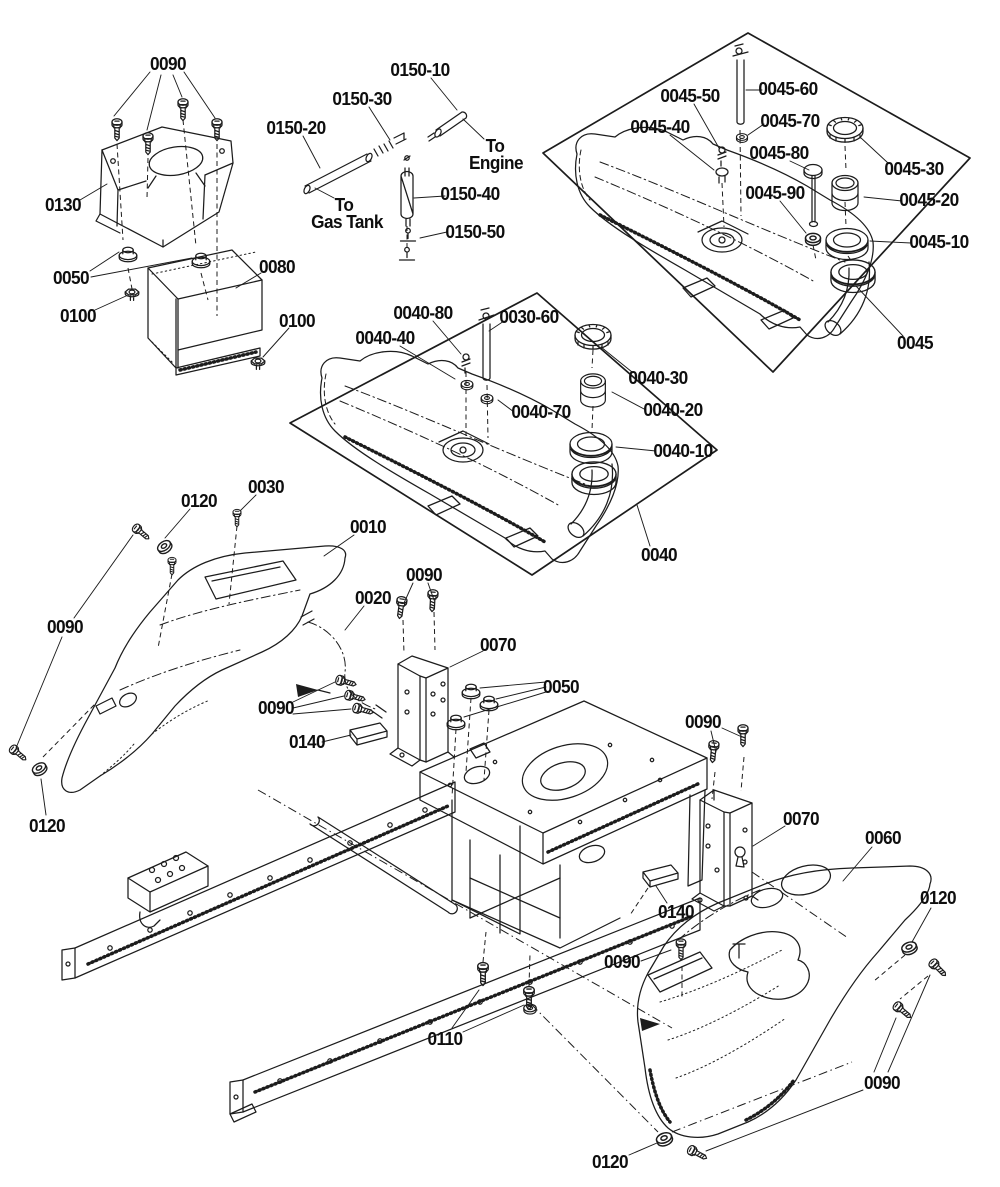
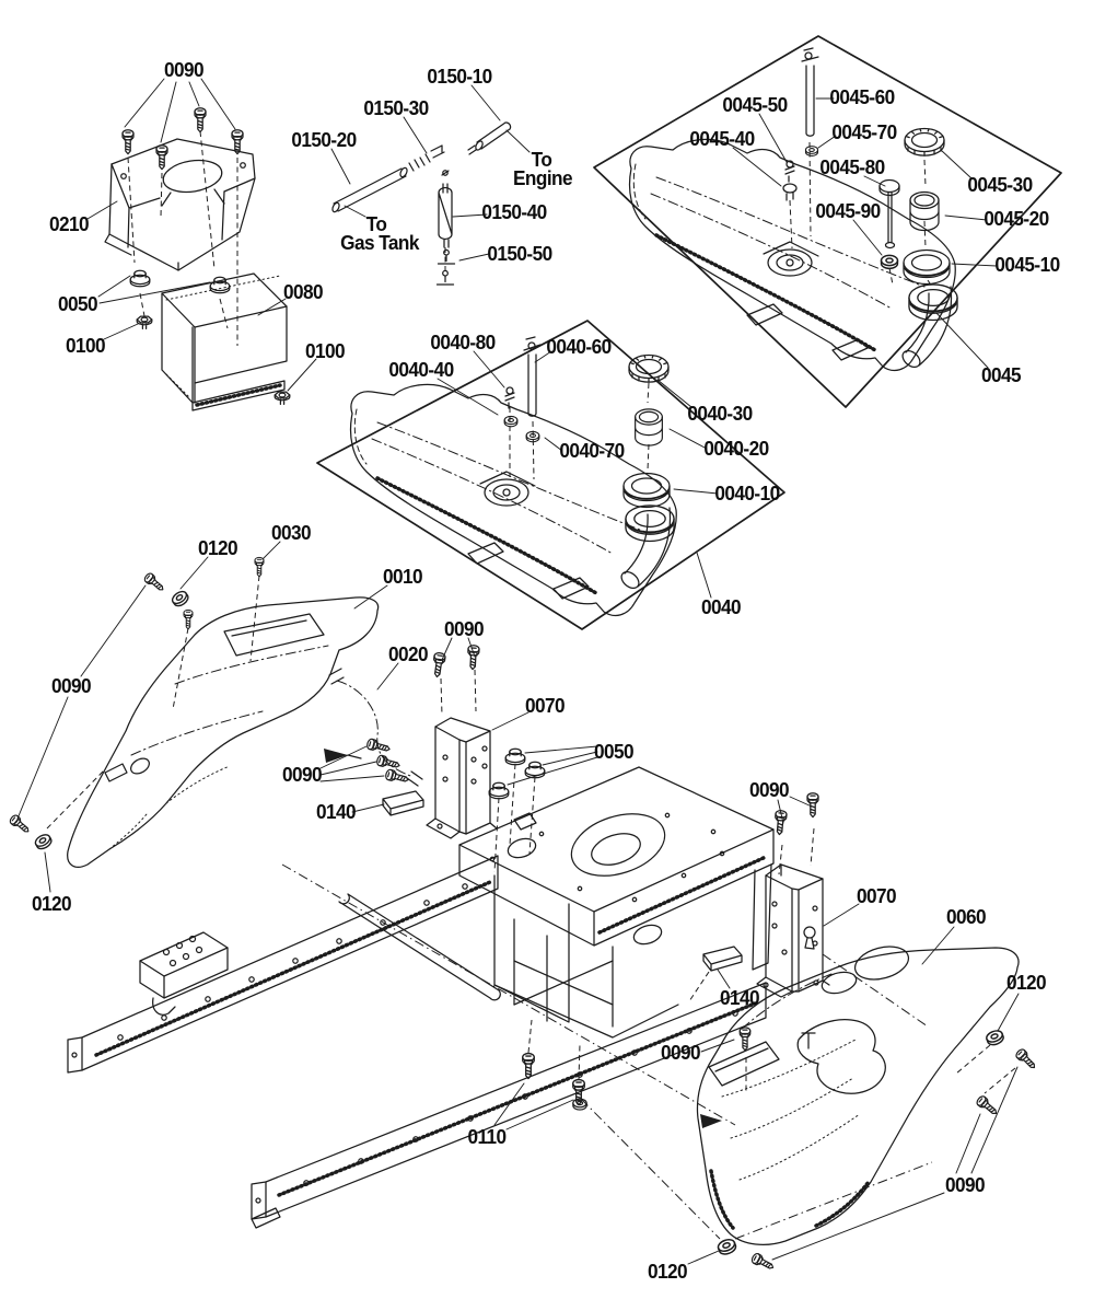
  0090
- 0130
+ 0210
  0050
  0080
  0100
  0100
  0150-10
  0150-30
  0150-20
  To
  Engine
  0150-40
  To
  Gas Tank
  0150-50
  0045-50
  0045-60
  0045-40
  0045-70
  0045-80
  0045-30
  0045-90
  0045-20
  0045-10
  0045
  0040-80
- 0030-60
+ 0040-60
  0040-40
  0040-30
  0040-70
  0040-20
  0040-10
  0040
  0120
  0030
  0010
  0020
  0090
  0090
  0070
  0050
  0090
  0140
  0120
  0090
  0070
  0060
  0120
  0140
  0090
  0110
  0090
  0120
